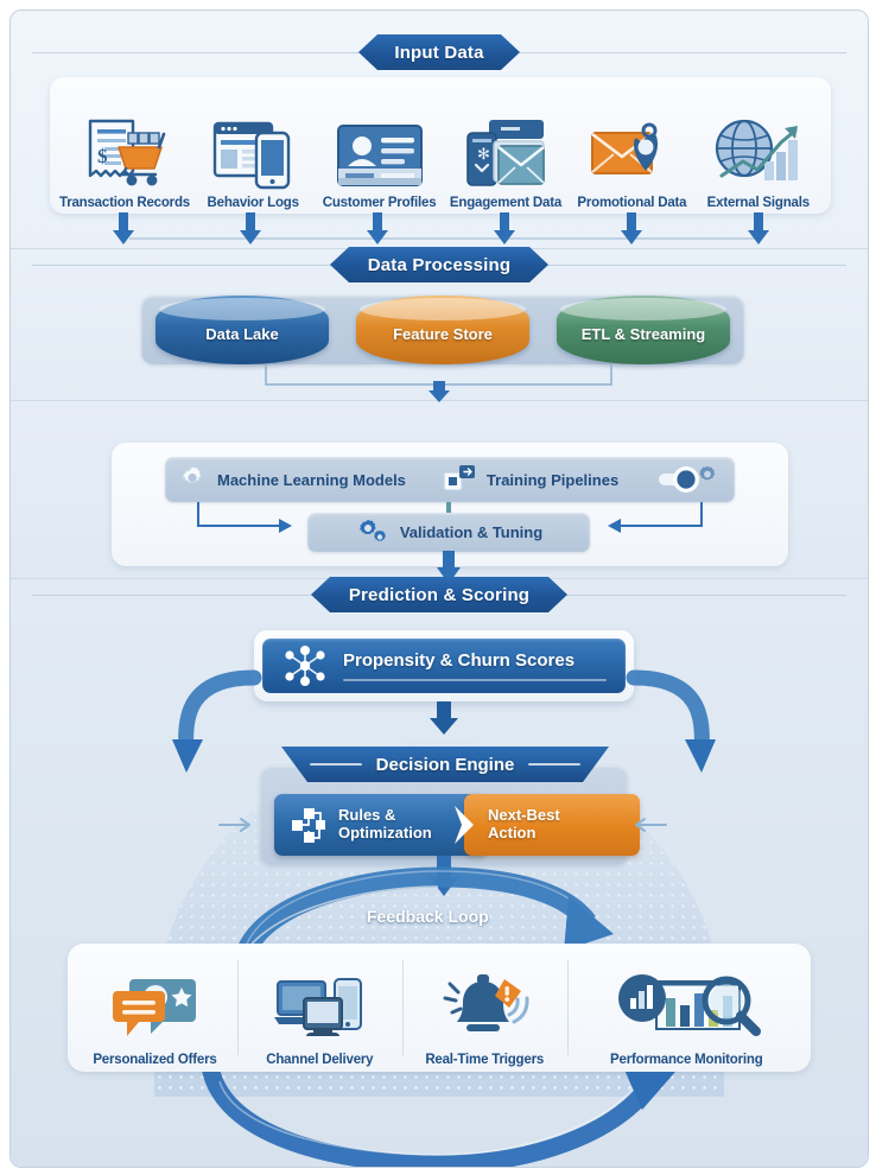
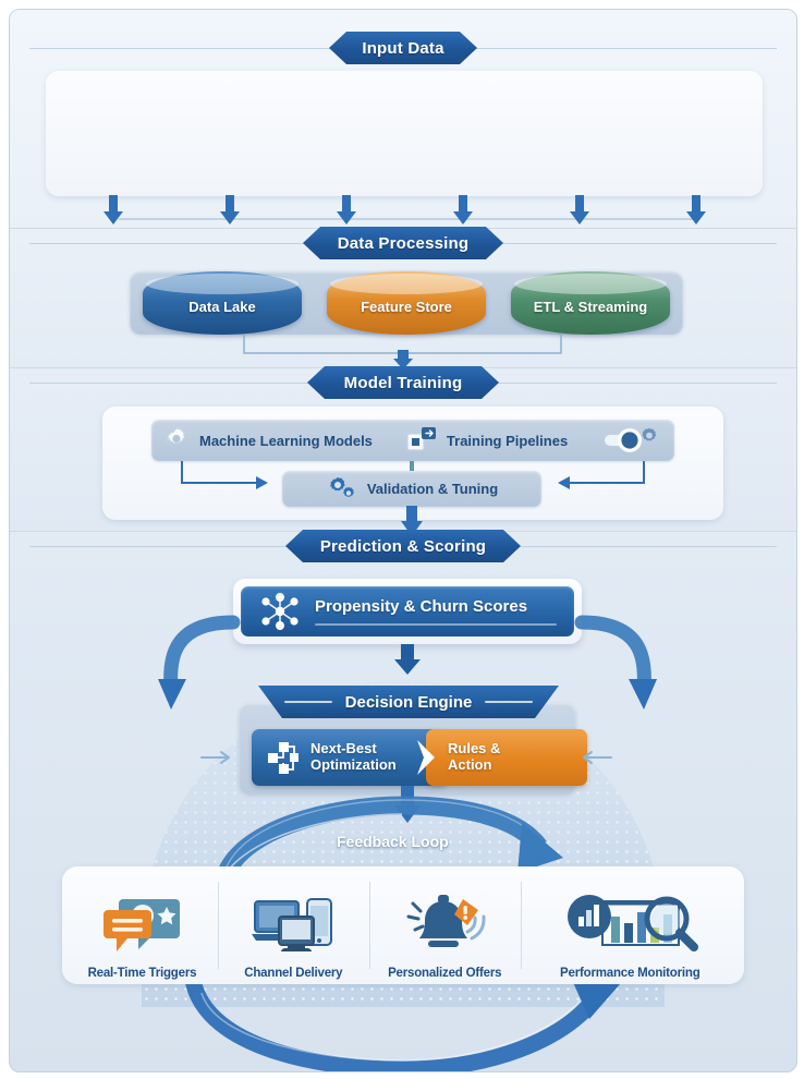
  Input Data
- $
- Transaction Records
- Behavior Logs
- Customer Profiles
- ✻
- Engagement Data
- Promotional Data
- External Signals
  Data Processing
  Data Lake
  Feature Store
  ETL & Streaming
+ Model Training
  Machine Learning Models
  Training Pipelines
  Validation & Tuning
  Prediction & Scoring
  Propensity & Churn Scores
  Decision Engine
- Rules &
+ Next-Best
  Optimization
- Next-Best
+ Rules &
  Action
  Feedback Loop
- Personalized Offers
+ Real-Time Triggers
  Channel Delivery
- Real-Time Triggers
+ Personalized Offers
  Performance Monitoring
